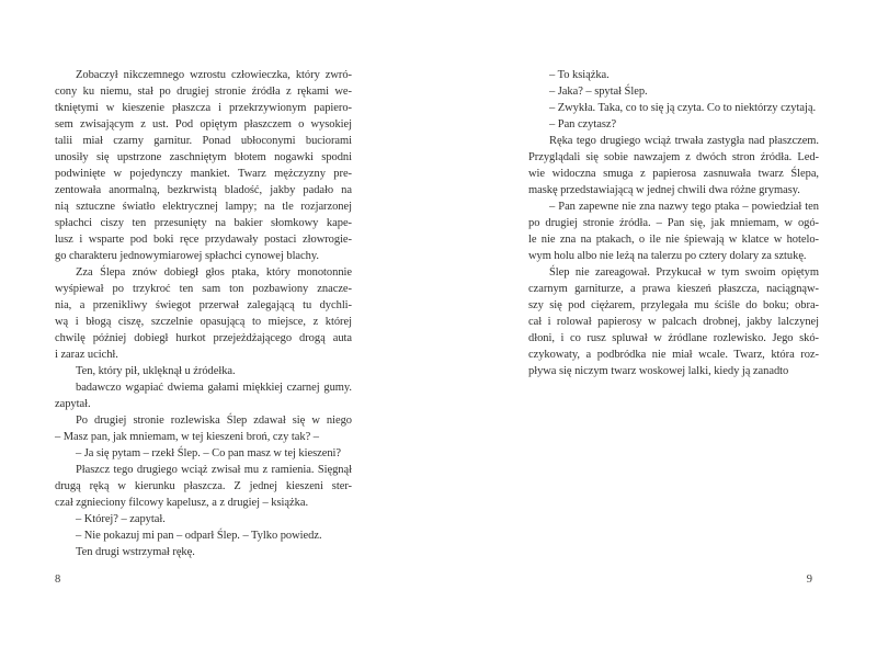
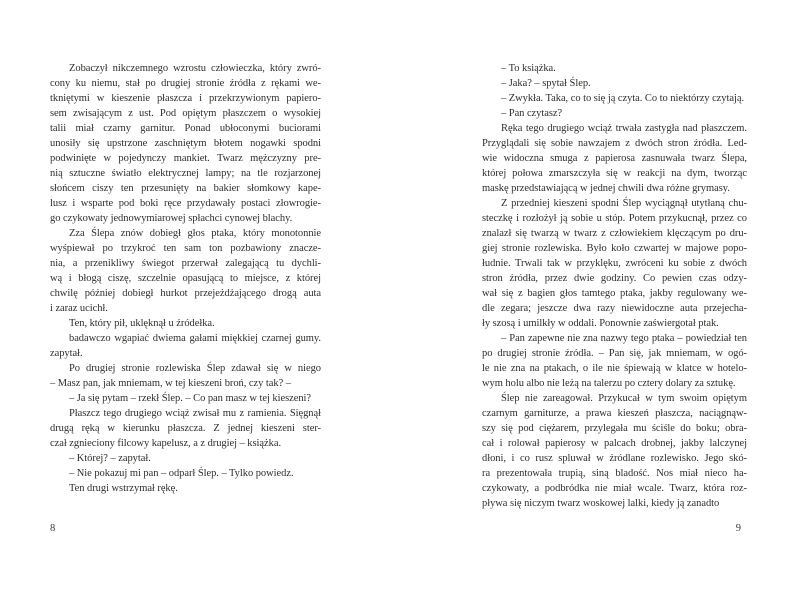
  Zobaczył nikczemnego wzrostu człowieczka, który zwró-
  cony ku niemu, stał po drugiej stronie źródła z rękami we-
  tkniętymi w kieszenie płaszcza i przekrzywionym papiero-
  sem zwisającym z ust. Pod opiętym płaszczem o wysokiej
  talii miał czarny garnitur. Ponad ubłoconymi buciorami
  unosiły się upstrzone zaschniętym błotem nogawki spodni
  podwinięte w pojedynczy mankiet. Twarz mężczyzny pre-
- zentowała anormalną, bezkrwistą bladość, jakby padało na
  nią sztuczne światło elektrycznej lampy; na tle rozjarzonej
- spłachci ciszy ten przesunięty na bakier słomkowy kape-
+ słońcem ciszy ten przesunięty na bakier słomkowy kape-
  lusz i wsparte pod boki ręce przydawały postaci złowrogie-
- go charakteru jednowymiarowej spłachci cynowej blachy.
+ go czykowaty jednowymiarowej spłachci cynowej blachy.
  Zza Ślepa znów dobiegł głos ptaka, który monotonnie
  wyśpiewał po trzykroć ten sam ton pozbawiony znacze-
  nia, a przenikliwy świegot przerwał zalegającą tu dychli-
  wą i błogą ciszę, szczelnie opasującą to miejsce, z której
  chwilę później dobiegł hurkot przejeżdżającego drogą auta
  i zaraz ucichł.
  Ten, który pił, uklęknął u źródełka.
  badawczo wgapiać dwiema gałami miękkiej czarnej gumy.
  zapytał.
  Po drugiej stronie rozlewiska Ślep zdawał się w niego
  – Masz pan, jak mniemam, w tej kieszeni broń, czy tak? –
  – Ja się pytam – rzekł Ślep. – Co pan masz w tej kieszeni?
  Płaszcz tego drugiego wciąż zwisał mu z ramienia. Sięgnął
  drugą ręką w kierunku płaszcza. Z jednej kieszeni ster-
  czał zgnieciony filcowy kapelusz, a z drugiej – książka.
  – Której? – zapytał.
  – Nie pokazuj mi pan – odparł Ślep. – Tylko powiedz.
  Ten drugi wstrzymał rękę.
  – To książka.
  – Jaka? – spytał Ślep.
  – Zwykła. Taka, co to się ją czyta. Co to niektórzy czytają.
  – Pan czytasz?
  Ręka tego drugiego wciąż trwała zastygła nad płaszczem.
  Przyglądali się sobie nawzajem z dwóch stron źródła. Led-
  wie widoczna smuga z papierosa zasnuwała twarz Ślepa,
+ której połowa zmarszczyła się w reakcji na dym, tworząc
  maskę przedstawiającą w jednej chwili dwa różne grymasy.
+ Z przedniej kieszeni spodni Ślep wyciągnął utytłaną chu-
+ steczkę i rozłożył ją sobie u stóp. Potem przykucnął, przez co
+ znalazł się twarzą w twarz z człowiekiem klęczącym po dru-
+ giej stronie rozlewiska. Było koło czwartej w majowe popo-
+ łudnie. Trwali tak w przyklęku, zwróceni ku sobie z dwóch
+ stron źródła, przez dwie godziny. Co pewien czas odzy-
+ wał się z bagien głos tamtego ptaka, jakby regulowany we-
+ dle zegara; jeszcze dwa razy niewidoczne auta przejecha-
+ ły szosą i umilkły w oddali. Ponownie zaświergotał ptak.
  – Pan zapewne nie zna nazwy tego ptaka – powiedział ten
  po drugiej stronie źródła. – Pan się, jak mniemam, w ogó-
  le nie zna na ptakach, o ile nie śpiewają w klatce w hotelo-
  wym holu albo nie leżą na talerzu po cztery dolary za sztukę.
  Ślep nie zareagował. Przykucał w tym swoim opiętym
  czarnym garniturze, a prawa kieszeń płaszcza, naciągnąw-
  szy się pod ciężarem, przylegała mu ściśle do boku; obra-
  cał i rolował papierosy w palcach drobnej, jakby lalczynej
  dłoni, i co rusz spluwał w źródlane rozlewisko. Jego skó-
+ ra prezentowała trupią, siną bladość. Nos miał nieco ha-
  czykowaty, a podbródka nie miał wcale. Twarz, która roz-
  pływa się niczym twarz woskowej lalki, kiedy ją zanadto
  8
  9
